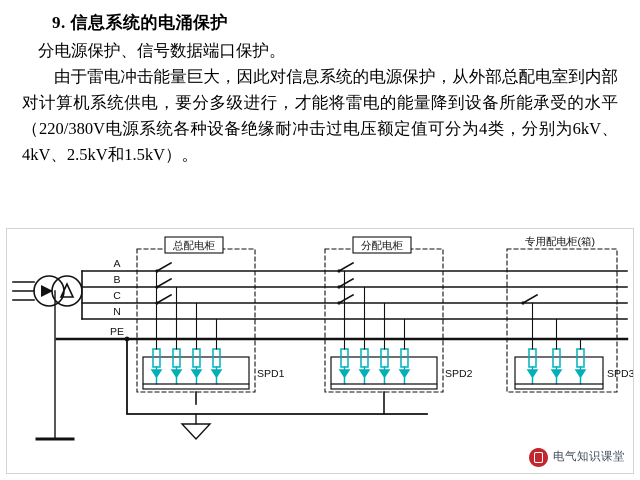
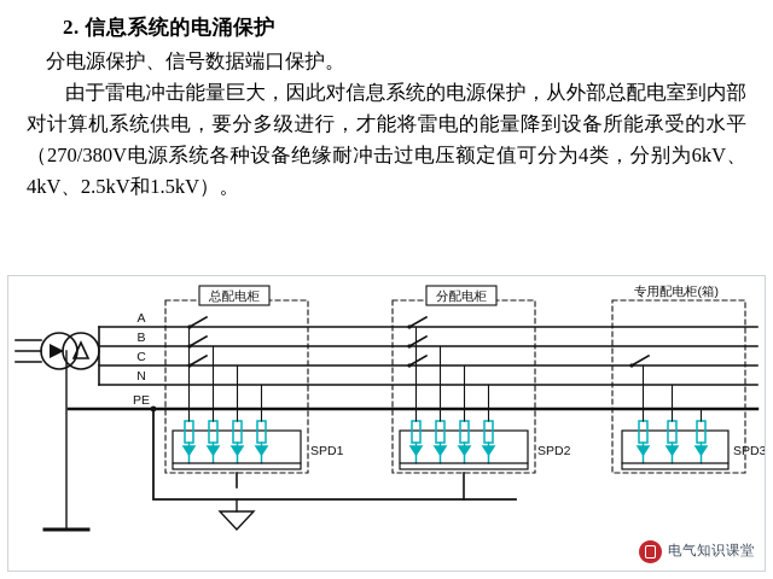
- 9. 信息系统的电涌保护
+ 2. 信息系统的电涌保护
  分电源保护、信号数据端口保护。
- 由于雷电冲击能量巨大，因此对信息系统的电源保护，从外部总配电室到内部对计算机系统供电，要分多级进行，才能将雷电的能量降到设备所能承受的水平（220/380V电源系统各种设备绝缘耐冲击过电压额定值可分为4类，分别为6kV、4kV、2.5kV和1.5kV）。
+ 由于雷电冲击能量巨大，因此对信息系统的电源保护，从外部总配电室到内部对计算机系统供电，要分多级进行，才能将雷电的能量降到设备所能承受的水平（270/380V电源系统各种设备绝缘耐冲击过电压额定值可分为4类，分别为6kV、4kV、2.5kV和1.5kV）。
  总配电柜
  分配电柜
  专用配电柜(箱)
  A
  B
  C
  N
  PE
  SPD1
  SPD2
  SPD3
  电气知识课堂
